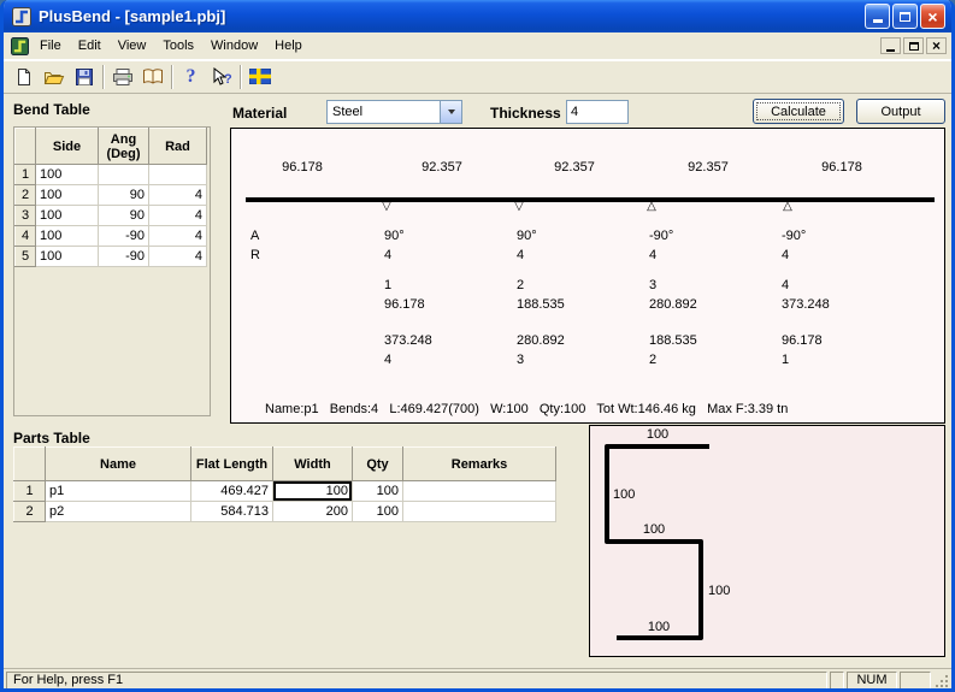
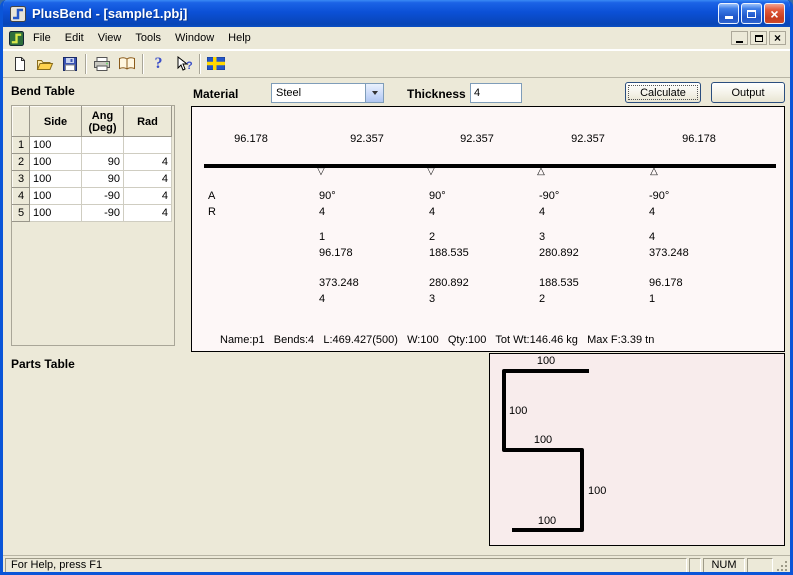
  PlusBend - [sample1.pbj]
  ×
  File
  Edit
  View
  Tools
  Window
  Help
  ×
  ?
  ?
  Bend Table
  	Side	Ang (Deg)	Rad
  1	100
  2	100	90	4
  3	100	90	4
  4	100	-90	4
  5	100	-90	4
  Material
  Steel
  Thickness
  4
  Calculate
  Output
  96.178
  92.357
  92.357
  92.357
  96.178
  ▽
  ▽
  △
  △
  A
  R
  90°
  4
  1
  96.178
  373.248
  4
  90°
  4
  2
  188.535
  280.892
  3
  -90°
  4
  3
  280.892
  188.535
  2
  -90°
  4
  4
  373.248
  96.178
  1
- Name:p1 Bends:4 L:469.427(700) W:100 Qty:100 Tot Wt:146.46 kg Max F:3.39 tn
+ Name:p1 Bends:4 L:469.427(500) W:100 Qty:100 Tot Wt:146.46 kg Max F:3.39 tn
  Parts Table
- 	Name	Flat Length	Width	Qty	Remarks
- 1	p1	469.427	100	100
- 2	p2	584.713	200	100
  100
  100
  100
  100
  100
  For Help, press F1
  NUM
